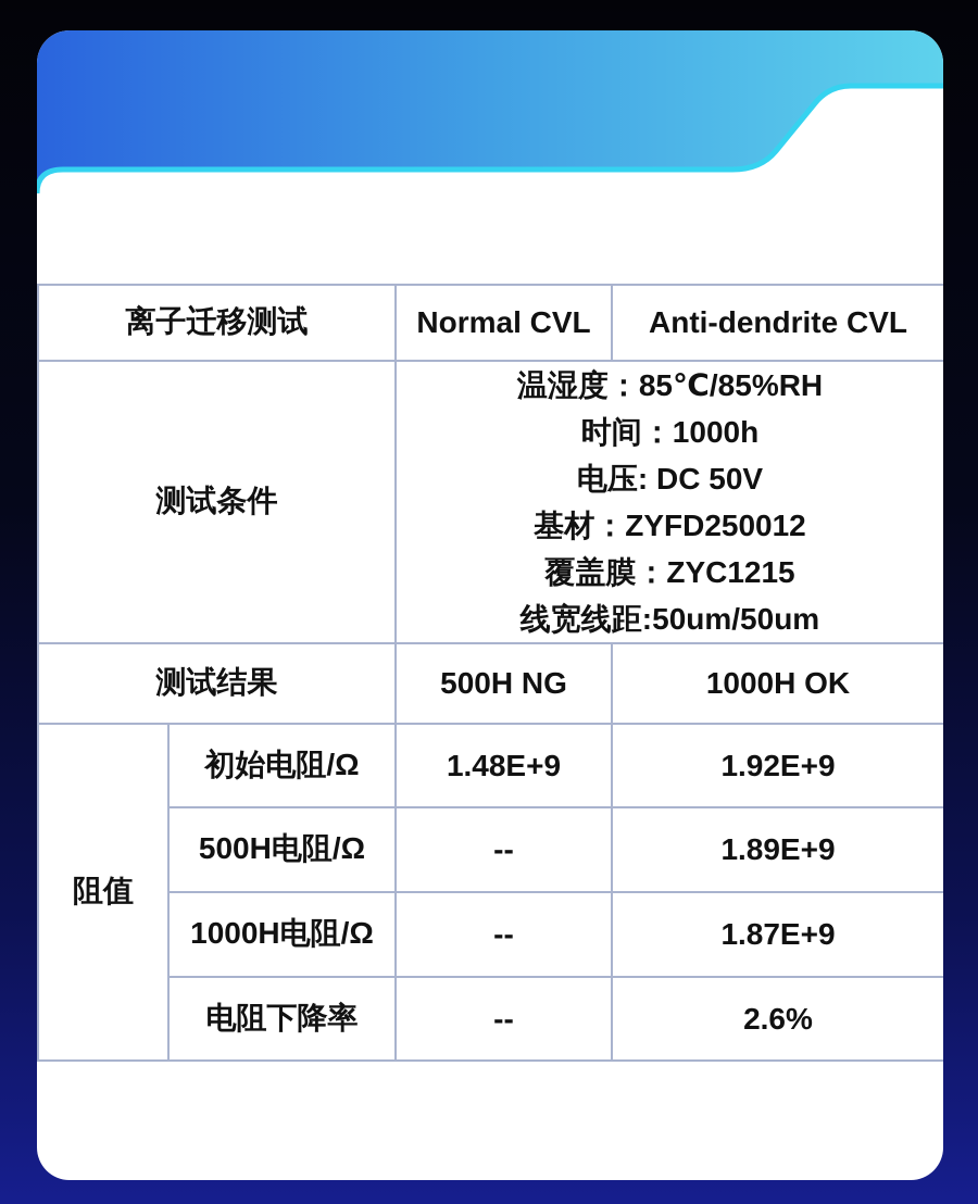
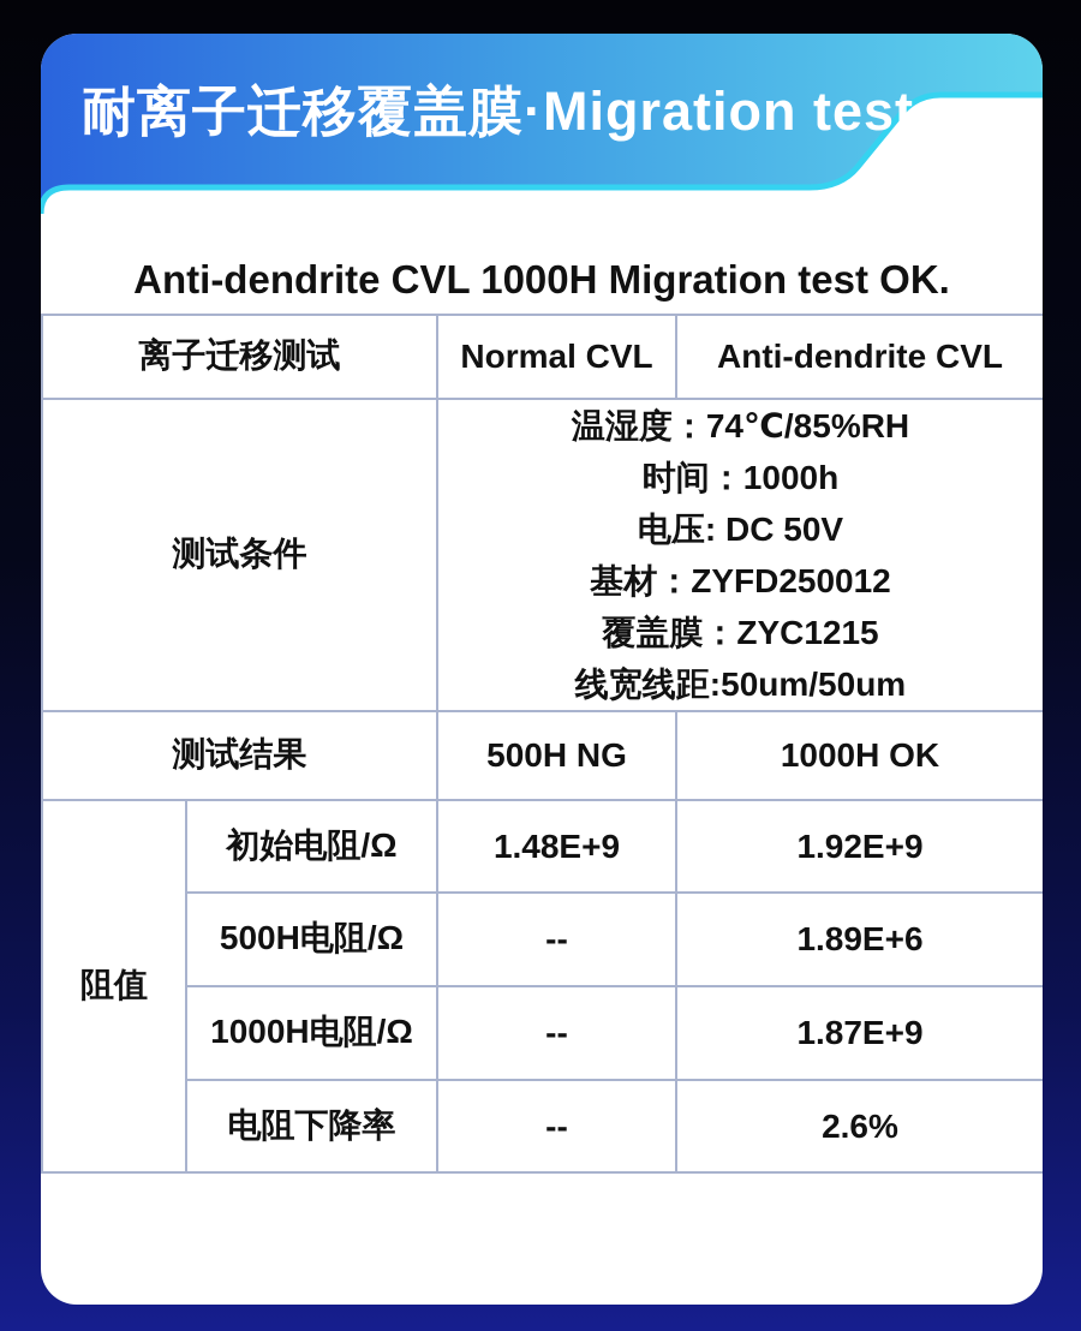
+ 耐离子迁移覆盖膜·Migration test
+ Anti-dendrite CVL 1000H Migration test OK.
  离子迁移测试	Normal CVL	Anti-dendrite CVL
- 测试条件	温湿度：85℃/85%RH 时间：1000h 电压: DC 50V 基材：ZYFD250012 覆盖膜：ZYC1215 线宽线距:50um/50um
+ 测试条件	温湿度：74℃/85%RH 时间：1000h 电压: DC 50V 基材：ZYFD250012 覆盖膜：ZYC1215 线宽线距:50um/50um
  测试结果	500H NG	1000H OK
  阻值	初始电阻/Ω	1.48E+9	1.92E+9
- 500H电阻/Ω	--	1.89E+9
+ 500H电阻/Ω	--	1.89E+6
  1000H电阻/Ω	--	1.87E+9
  电阻下降率	--	2.6%
